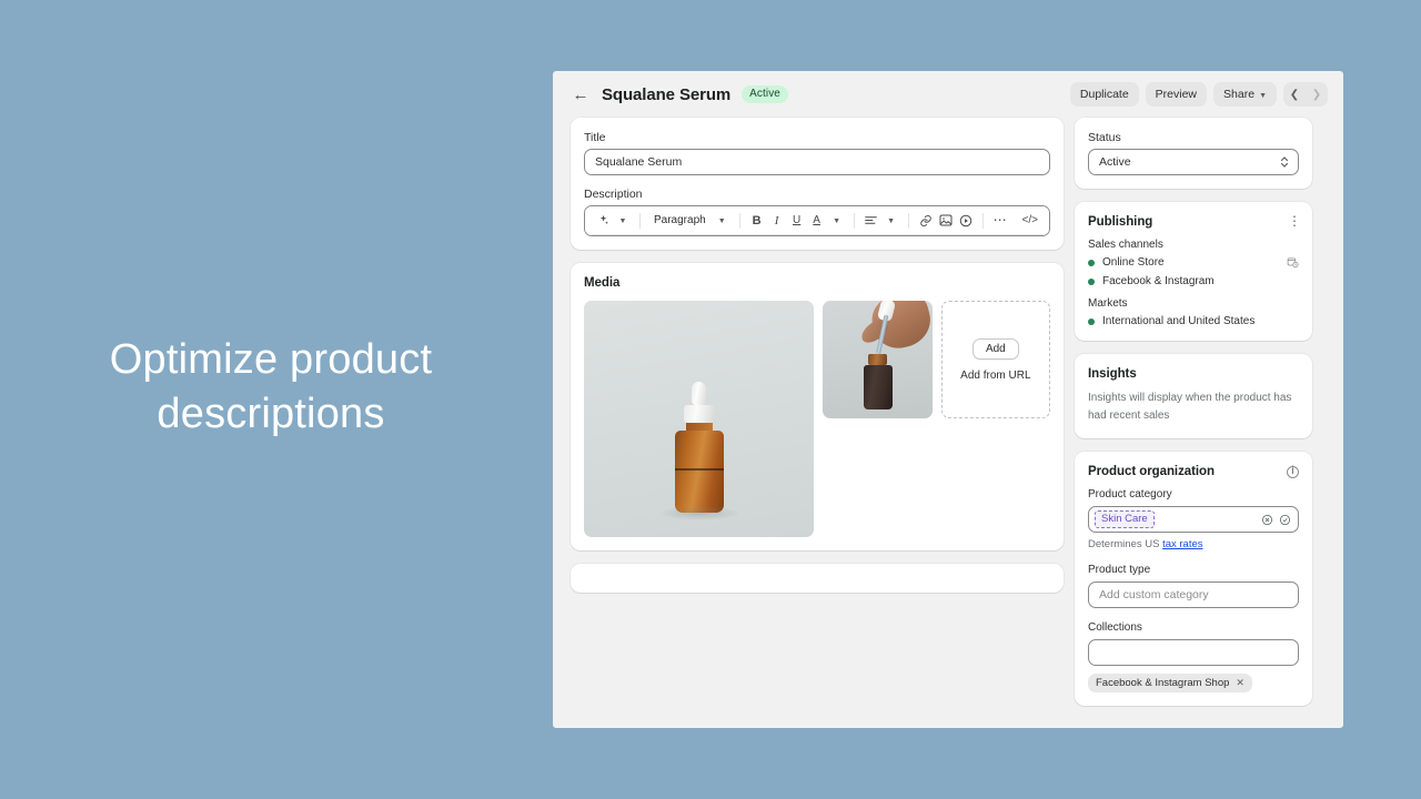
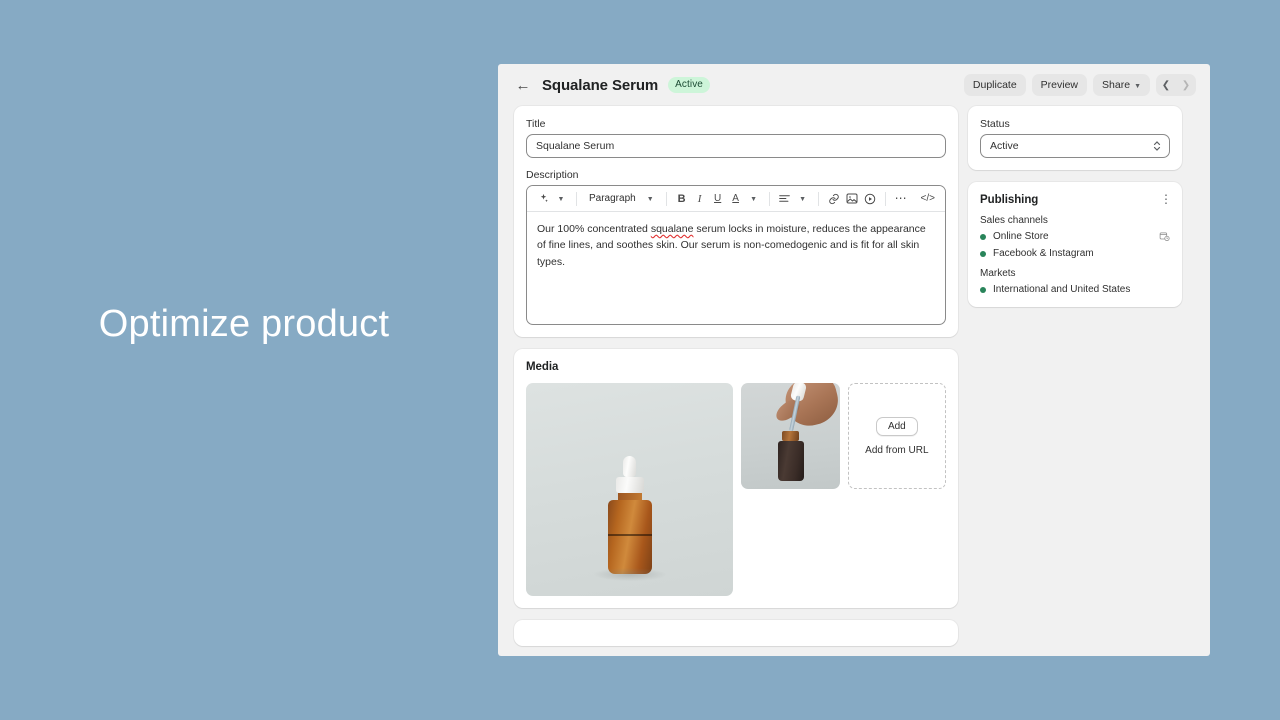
  Optimize product
- descriptions
  ←
  Squalane Serum
  Active
  Duplicate
  Preview
  Share
  ❮
  ❯
  Title
  Squalane Serum
  Description
  Paragraph
  B
  I
  U
  A
  ⋯
  </>
+ Our 100% concentrated squalane serum locks in moisture, reduces the appearance of fine lines, and soothes skin. Our serum is non-comedogenic and is fit for all skin types.
  Media
  Add
  Add from URL
  Status
  Active
  Publishing
  ⋮
  Sales channels
  Online Store
  Facebook & Instagram
  Markets
  International and United States
- Insights
- Insights will display when the product has had recent sales
- Product organization
- i
- Product category
- Skin Care
- Determines US tax rates
- Product type
- Add custom category
- Collections
- Facebook & Instagram Shop
- ✕
